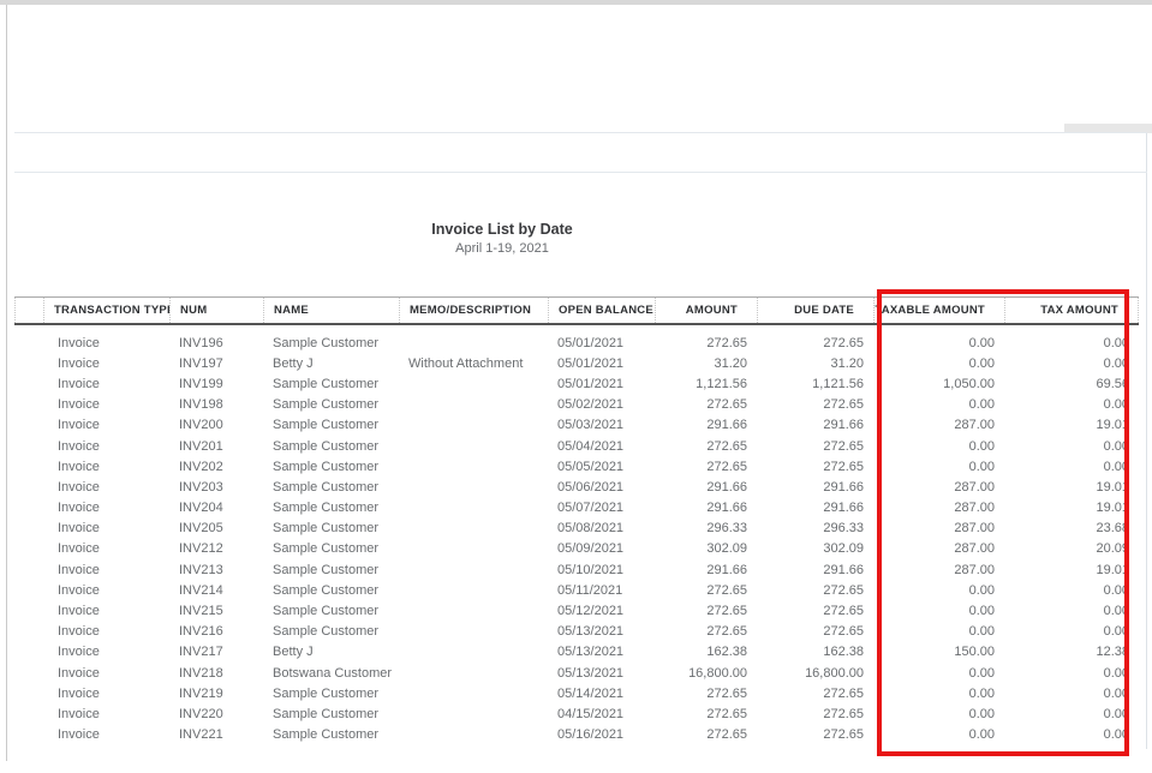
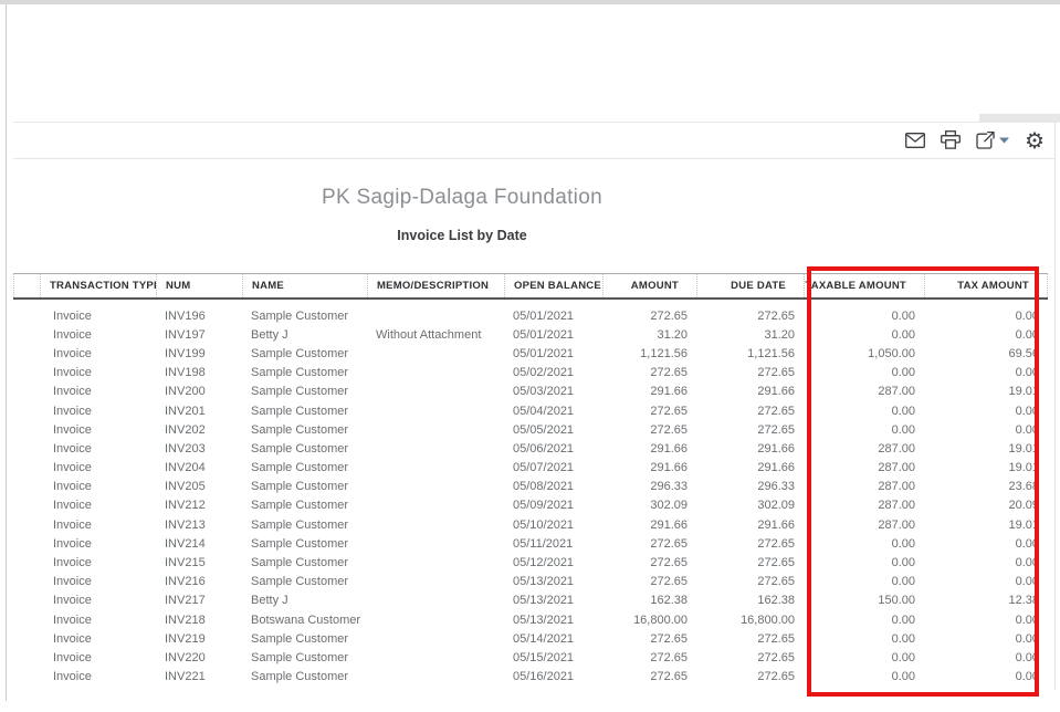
+ ⚙
+ PK Sagip-Dalaga Foundation
  Invoice List by Date
- April 1-19, 2021
  TRANSACTION TYP
  NUM
  NAME
  MEMO/DESCRIPTION
  OPEN BALANCE
  AMOUNT
  DUE DATE
  TAXABLE AMOUNT
  TAX AMOUNT
  Invoice
  INV196
  Sample Customer
  05/01/2021
  272.65
  272.65
  0.00
  0.00
  Invoice
  INV197
  Betty J
  Without Attachment
  05/01/2021
  31.20
  31.20
  0.00
  0.00
  Invoice
  INV199
  Sample Customer
  05/01/2021
  1,121.56
  1,121.56
  1,050.00
  69.56
  Invoice
  INV198
  Sample Customer
  05/02/2021
  272.65
  272.65
  0.00
  0.00
  Invoice
  INV200
  Sample Customer
  05/03/2021
  291.66
  291.66
  287.00
  19.01
  Invoice
  INV201
  Sample Customer
  05/04/2021
  272.65
  272.65
  0.00
  0.00
  Invoice
  INV202
  Sample Customer
  05/05/2021
  272.65
  272.65
  0.00
  0.00
  Invoice
  INV203
  Sample Customer
  05/06/2021
  291.66
  291.66
  287.00
  19.01
  Invoice
  INV204
  Sample Customer
  05/07/2021
  291.66
  291.66
  287.00
  19.01
  Invoice
  INV205
  Sample Customer
  05/08/2021
  296.33
  296.33
  287.00
  23.68
  Invoice
  INV212
  Sample Customer
  05/09/2021
  302.09
  302.09
  287.00
  20.09
  Invoice
  INV213
  Sample Customer
  05/10/2021
  291.66
  291.66
  287.00
  19.01
  Invoice
  INV214
  Sample Customer
  05/11/2021
  272.65
  272.65
  0.00
  0.00
  Invoice
  INV215
  Sample Customer
  05/12/2021
  272.65
  272.65
  0.00
  0.00
  Invoice
  INV216
  Sample Customer
  05/13/2021
  272.65
  272.65
  0.00
  0.00
  Invoice
  INV217
  Betty J
  05/13/2021
  162.38
  162.38
  150.00
  12.38
  Invoice
  INV218
  Botswana Customer
  05/13/2021
  16,800.00
  16,800.00
  0.00
  0.00
  Invoice
  INV219
  Sample Customer
  05/14/2021
  272.65
  272.65
  0.00
  0.00
  Invoice
  INV220
  Sample Customer
- 04/15/2021
+ 05/15/2021
  272.65
  272.65
  0.00
  0.00
  Invoice
  INV221
  Sample Customer
  05/16/2021
  272.65
  272.65
  0.00
  0.00
